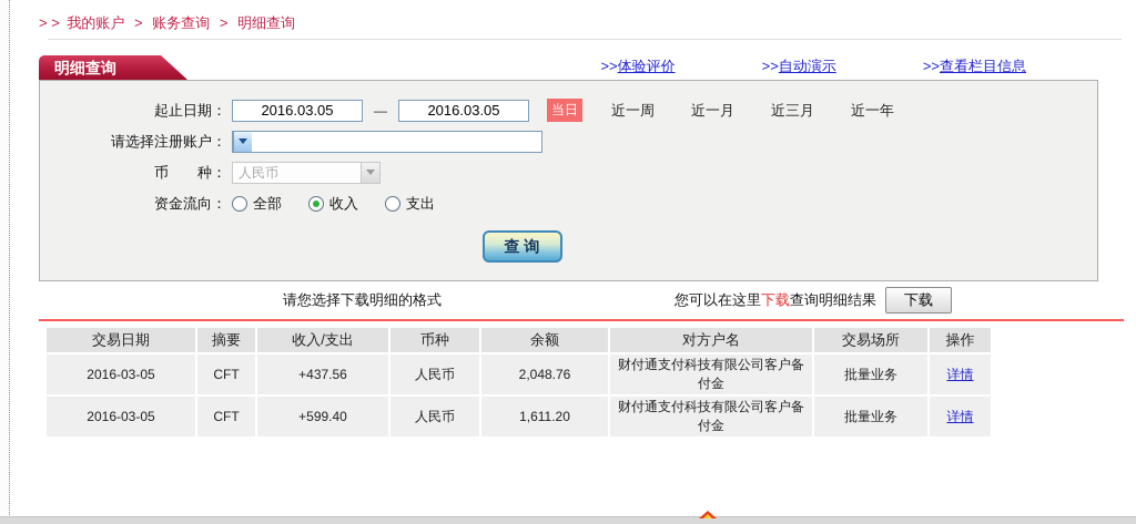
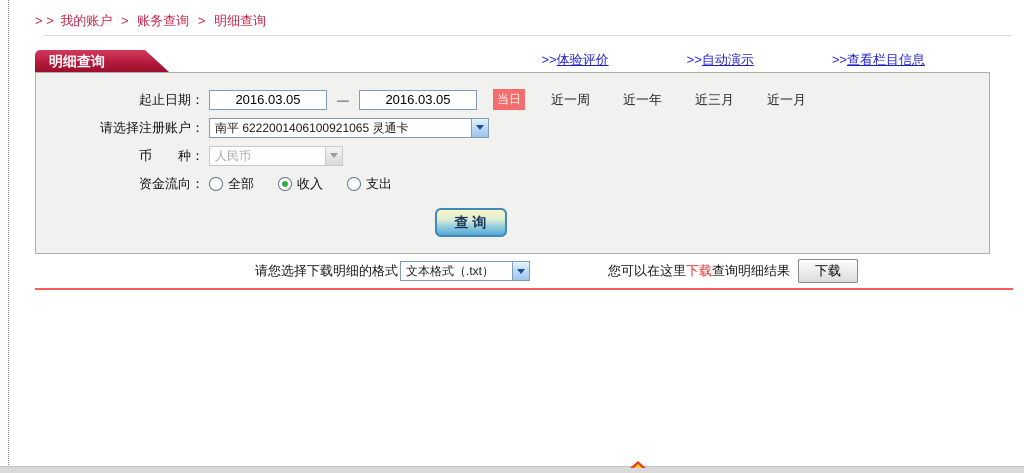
  > > 我的账户 > 账务查询 > 明细查询
  明细查询
  >>体验评价
  >>自动演示
  >>查看栏目信息
  起止日期：
  2016.03.05
  —
  2016.03.05
  当日
  近一周
- 近一月
+ 近一年
  近三月
- 近一年
+ 近一月
  请选择注册账户：
+ 南平 6222001406100921065 灵通卡
  币 种：
  人民币
  资金流向：
  全部
  收入
  支出
  查 询
  请您选择下载明细的格式
+ 文本格式（.txt）
  您可以在这里
  下载
  查询明细结果
  下载
- 交易日期	摘要	收入/支出	币种	余额	对方户名	交易场所	操作
- 2016-03-05	CFT	+437.56	人民币	2,048.76	财付通支付科技有限公司客户备付金	批量业务	详情
- 2016-03-05	CFT	+599.40	人民币	1,611.20	财付通支付科技有限公司客户备付金	批量业务	详情
